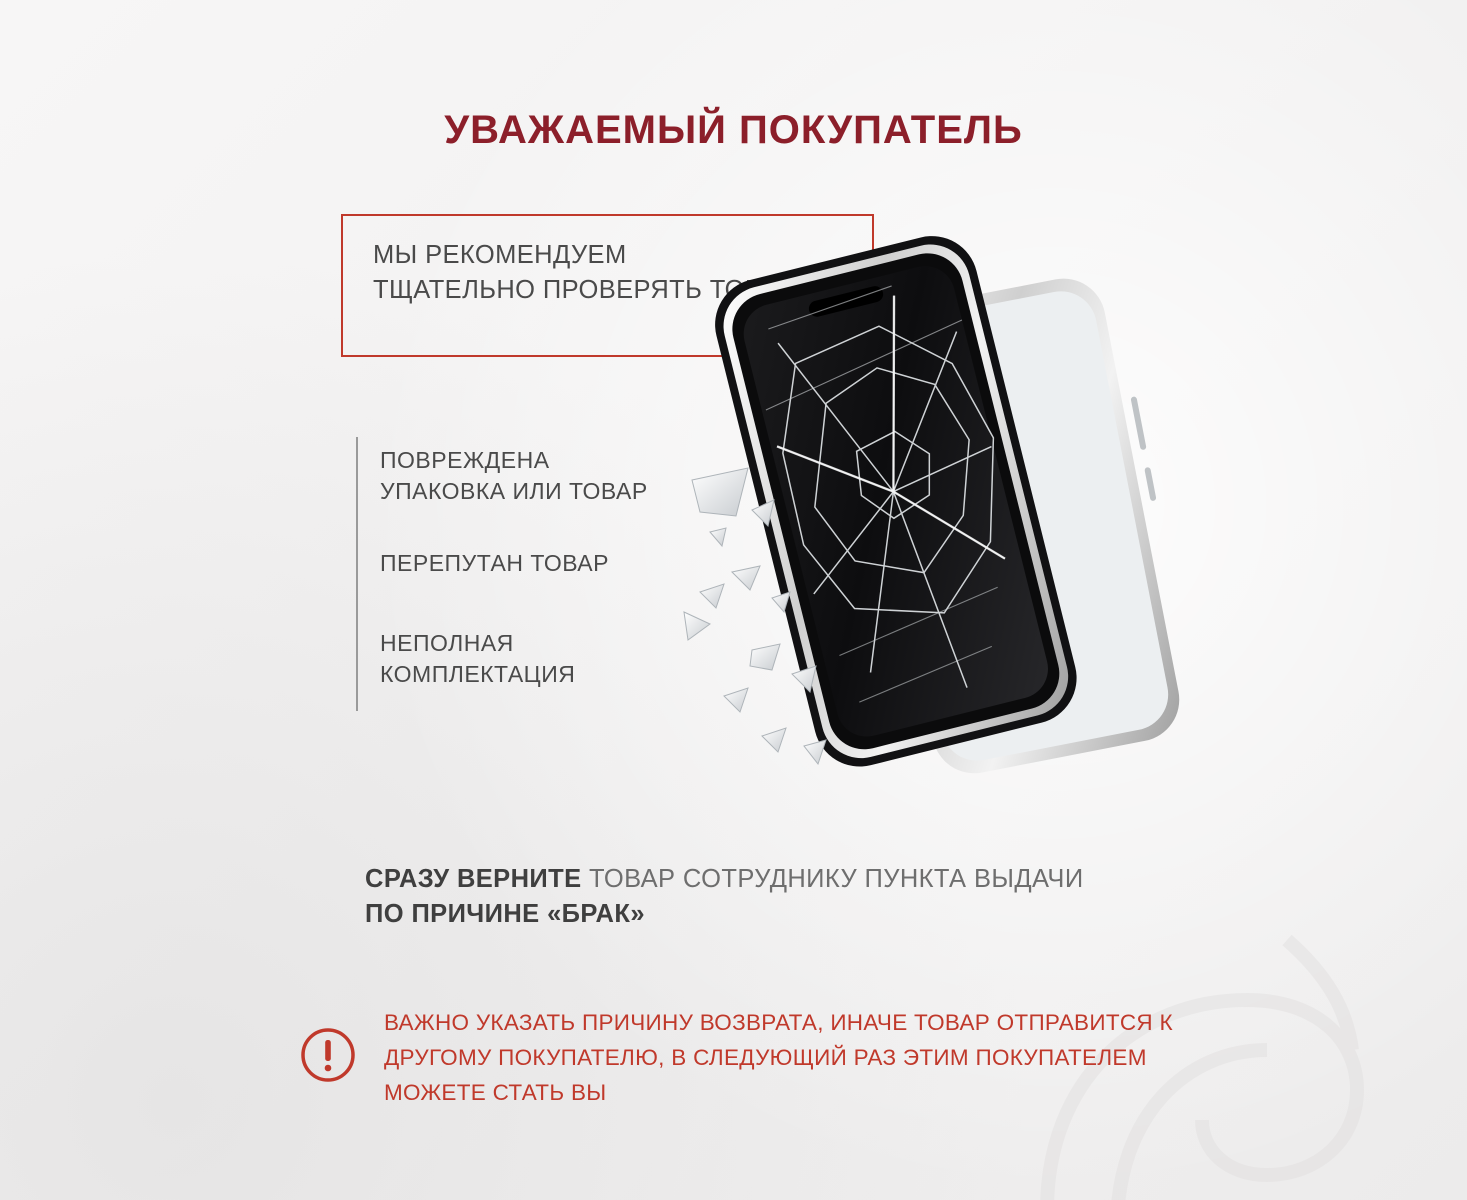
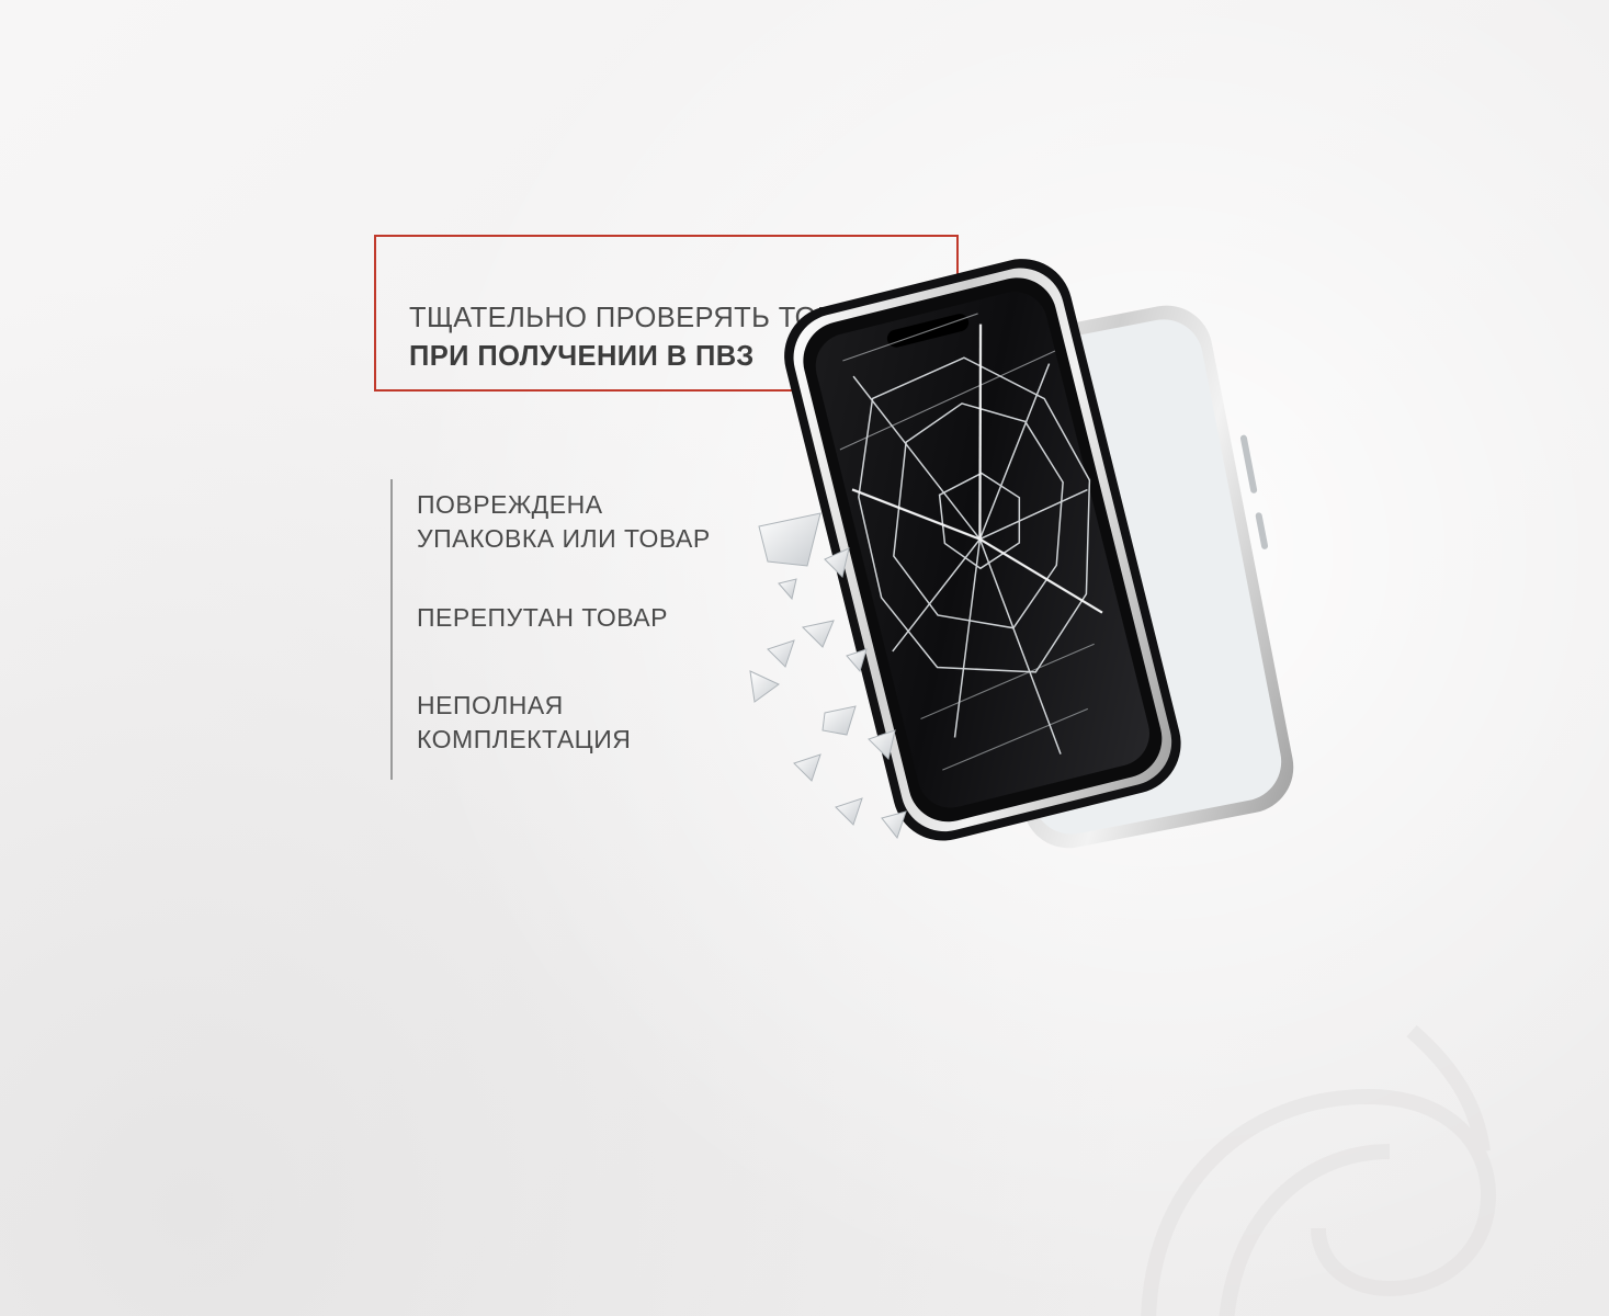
- УВАЖАЕМЫЙ ПОКУПАТЕЛЬ
- МЫ РЕКОМЕНДУЕМ
  ТЩАТЕЛЬНО ПРОВЕРЯТЬ Т
+ ПРИ ПОЛУЧЕНИИ В ПВЗ
  ПОВРЕЖДЕНА
  УПАКОВКА ИЛИ ТОВАР
  ПЕРЕПУТАН ТОВАР
  НЕПОЛНАЯ
  КОМПЛЕКТАЦИЯ
- СРАЗУ ВЕРНИТЕ ТОВАР СОТРУДНИКУ ПУНКТА ВЫДАЧИ ПО ПРИЧИНЕ «БРАК»
- ВАЖНО УКАЗАТЬ ПРИЧИНУ ВОЗВРАТА, ИНАЧЕ ТОВАР ОТПРАВИТСЯ К ДРУГОМУ ПОКУПАТЕЛЮ, В СЛЕДУЮЩИЙ РАЗ ЭТИМ ПОКУПАТЕЛЕМ МОЖЕТЕ СТАТЬ ВЫ
